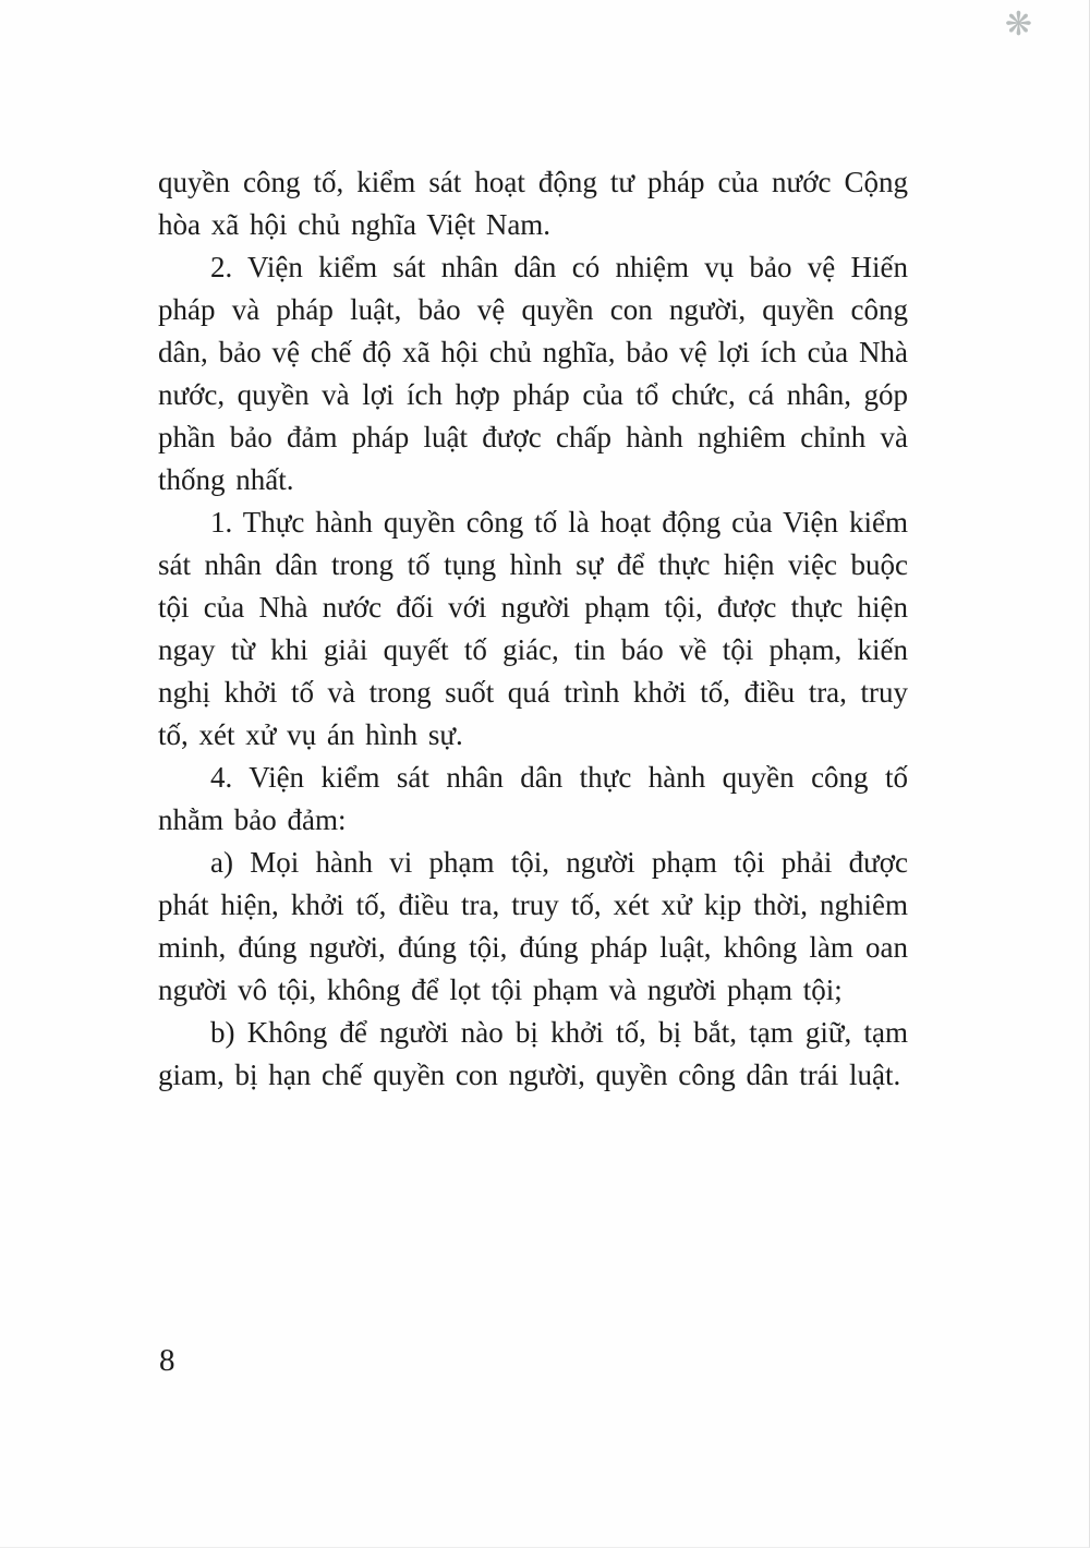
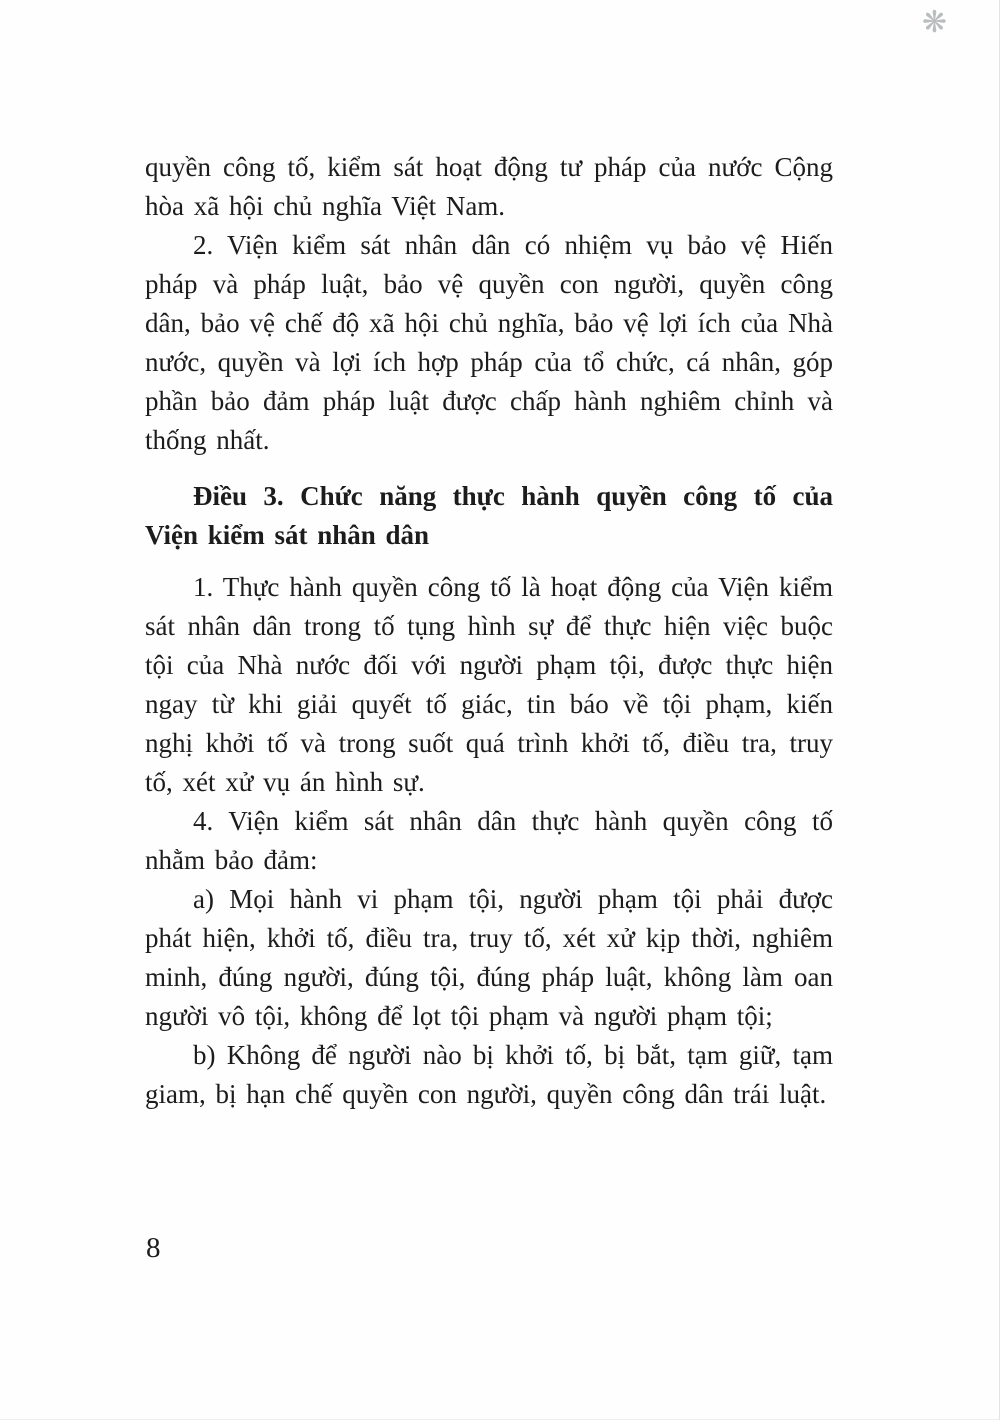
  ❋
  quyền công tố, kiểm sát hoạt động tư pháp của nước Cộng hòa xã hội chủ nghĩa Việt Nam.
  2. Viện kiểm sát nhân dân có nhiệm vụ bảo vệ Hiến pháp và pháp luật, bảo vệ quyền con người, quyền công dân, bảo vệ chế độ xã hội chủ nghĩa, bảo vệ lợi ích của Nhà nước, quyền và lợi ích hợp pháp của tổ chức, cá nhân, góp phần bảo đảm pháp luật được chấp hành nghiêm chỉnh và thống nhất.
+ Điều 3. Chức năng thực hành quyền công tố của Viện kiểm sát nhân dân
  1. Thực hành quyền công tố là hoạt động của Viện kiểm sát nhân dân trong tố tụng hình sự để thực hiện việc buộc tội của Nhà nước đối với người phạm tội, được thực hiện ngay từ khi giải quyết tố giác, tin báo về tội phạm, kiến nghị khởi tố và trong suốt quá trình khởi tố, điều tra, truy tố, xét xử vụ án hình sự.
  4. Viện kiểm sát nhân dân thực hành quyền công tố nhằm bảo đảm:
  a) Mọi hành vi phạm tội, người phạm tội phải được phát hiện, khởi tố, điều tra, truy tố, xét xử kịp thời, nghiêm minh, đúng người, đúng tội, đúng pháp luật, không làm oan người vô tội, không để lọt tội phạm và người phạm tội;
  b) Không để người nào bị khởi tố, bị bắt, tạm giữ, tạm giam, bị hạn chế quyền con người, quyền công dân trái luật.
  8
